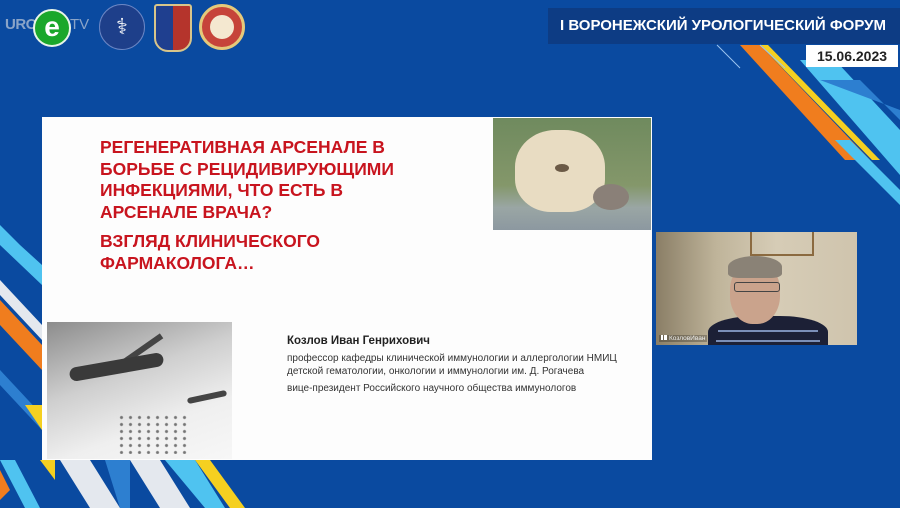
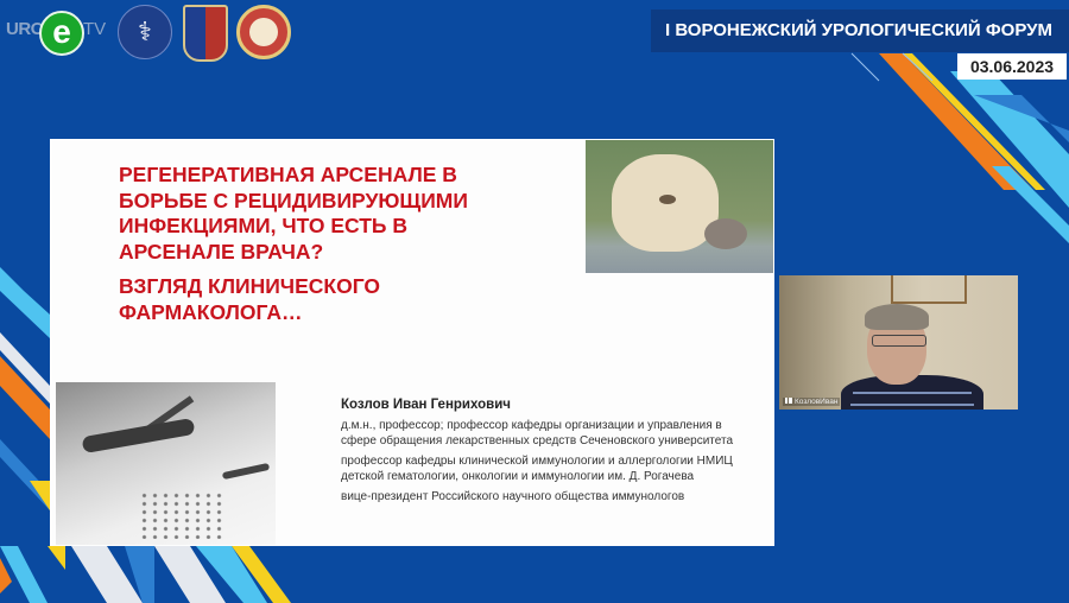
  URO
  e
  TV
  ⚕
  I ВОРОНЕЖСКИЙ УРОЛОГИЧЕСКИЙ ФОРУМ
- 15.06.2023
+ 03.06.2023
  РЕГЕНЕРАТИВНАЯ АРСЕНАЛЕ В БОРЬБЕ С РЕЦИДИВИРУЮЩИМИ ИНФЕКЦИЯМИ, ЧТО ЕСТЬ В АРСЕНАЛЕ ВРАЧА?
  ВЗГЛЯД КЛИНИЧЕСКОГО ФАРМАКОЛОГА…
  Козлов Иван Генрихович
+ д.м.н., профессор; профессор кафедры организации и управления в сфере обращения лекарственных средств Сеченовского университета
  профессор кафедры клинической иммунологии и аллергологии НМИЦ детской гематологии, онкологии и иммунологии им. Д. Рогачева
  вице-президент Российского научного общества иммунологов
